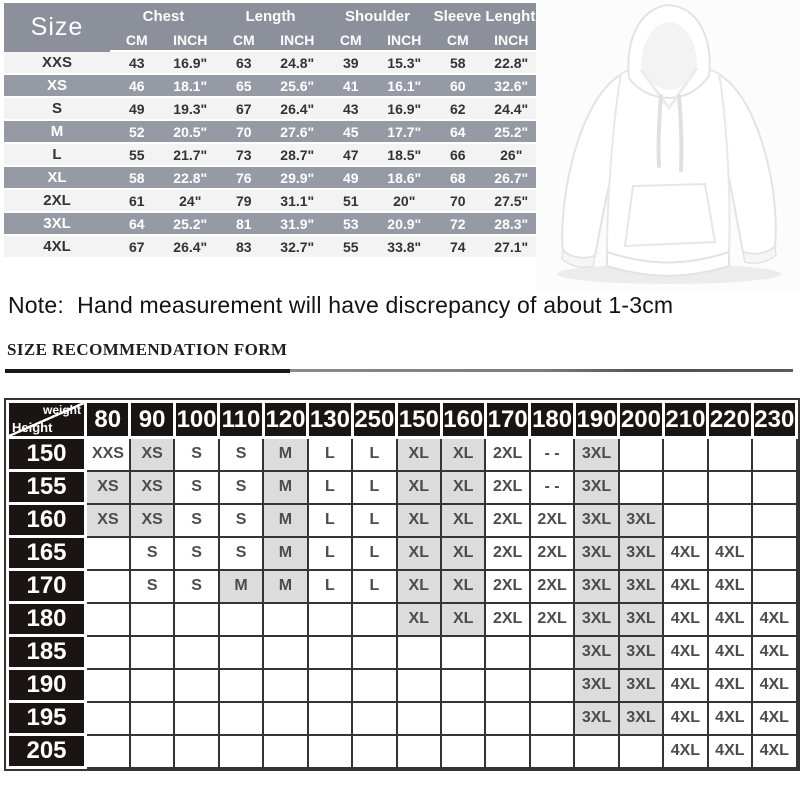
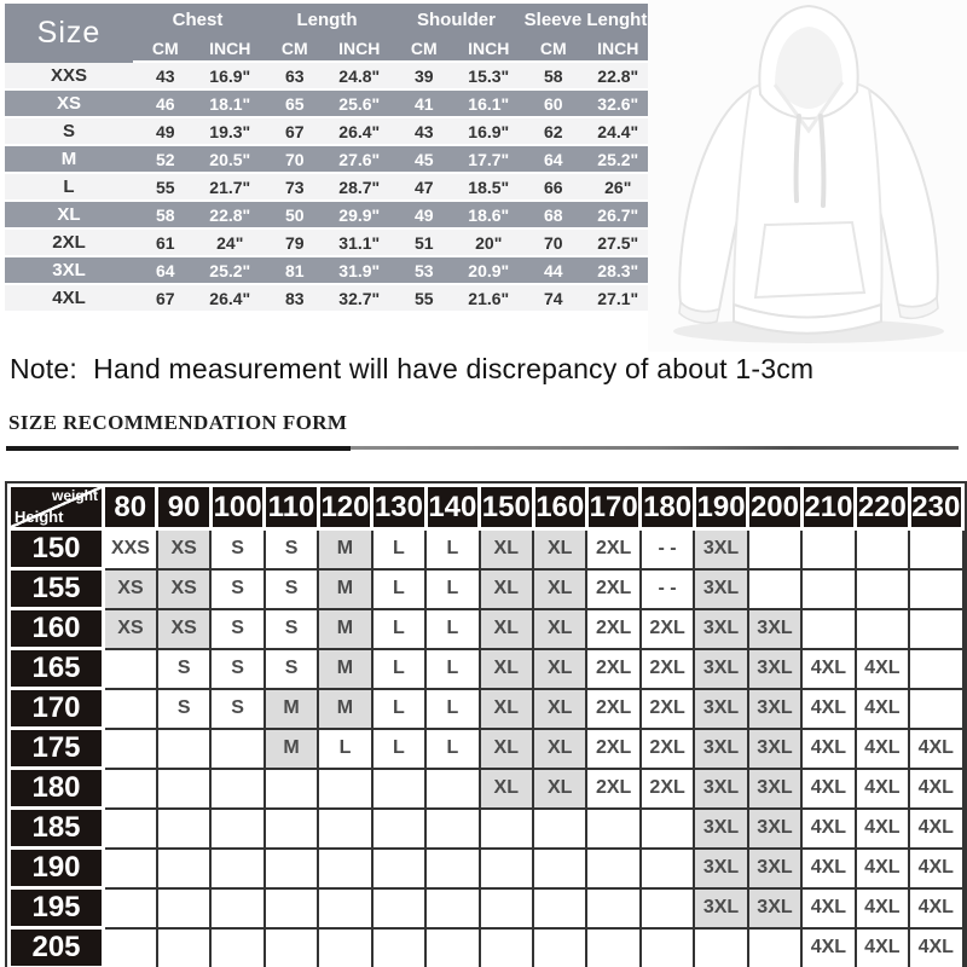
  Size	Chest	Length	Shoulder	Sleeve Lenght
  CM	INCH	CM	INCH	CM	INCH	CM	INCH
  XXS	43	16.9"	63	24.8"	39	15.3"	58	22.8"
  XS	46	18.1"	65	25.6"	41	16.1"	60	32.6"
  S	49	19.3"	67	26.4"	43	16.9"	62	24.4"
  M	52	20.5"	70	27.6"	45	17.7"	64	25.2"
  L	55	21.7"	73	28.7"	47	18.5"	66	26"
- XL	58	22.8"	76	29.9"	49	18.6"	68	26.7"
+ XL	58	22.8"	50	29.9"	49	18.6"	68	26.7"
  2XL	61	24"	79	31.1"	51	20"	70	27.5"
- 3XL	64	25.2"	81	31.9"	53	20.9"	72	28.3"
+ 3XL	64	25.2"	81	31.9"	53	20.9"	44	28.3"
- 4XL	67	26.4"	83	32.7"	55	33.8"	74	27.1"
+ 4XL	67	26.4"	83	32.7"	55	21.6"	74	27.1"
  Note: Hand measurement will have discrepancy of about 1-3cm
  SIZE RECOMMENDATION FORM
- weight Height	80	90	100	110	120	130	250	150	160	170	180	190	200	210	220	230
+ weight Height	80	90	100	110	120	130	140	150	160	170	180	190	200	210	220	230
  150	XXS	XS	S	S	M	L	L	XL	XL	2XL	- -	3XL
  155	XS	XS	S	S	M	L	L	XL	XL	2XL	- -	3XL
  160	XS	XS	S	S	M	L	L	XL	XL	2XL	2XL	3XL	3XL
  165		S	S	S	M	L	L	XL	XL	2XL	2XL	3XL	3XL	4XL	4XL
  170		S	S	M	M	L	L	XL	XL	2XL	2XL	3XL	3XL	4XL	4XL
+ 175				M	L	L	L	XL	XL	2XL	2XL	3XL	3XL	4XL	4XL	4XL
  180								XL	XL	2XL	2XL	3XL	3XL	4XL	4XL	4XL
  185												3XL	3XL	4XL	4XL	4XL
  190												3XL	3XL	4XL	4XL	4XL
  195												3XL	3XL	4XL	4XL	4XL
  205														4XL	4XL	4XL
